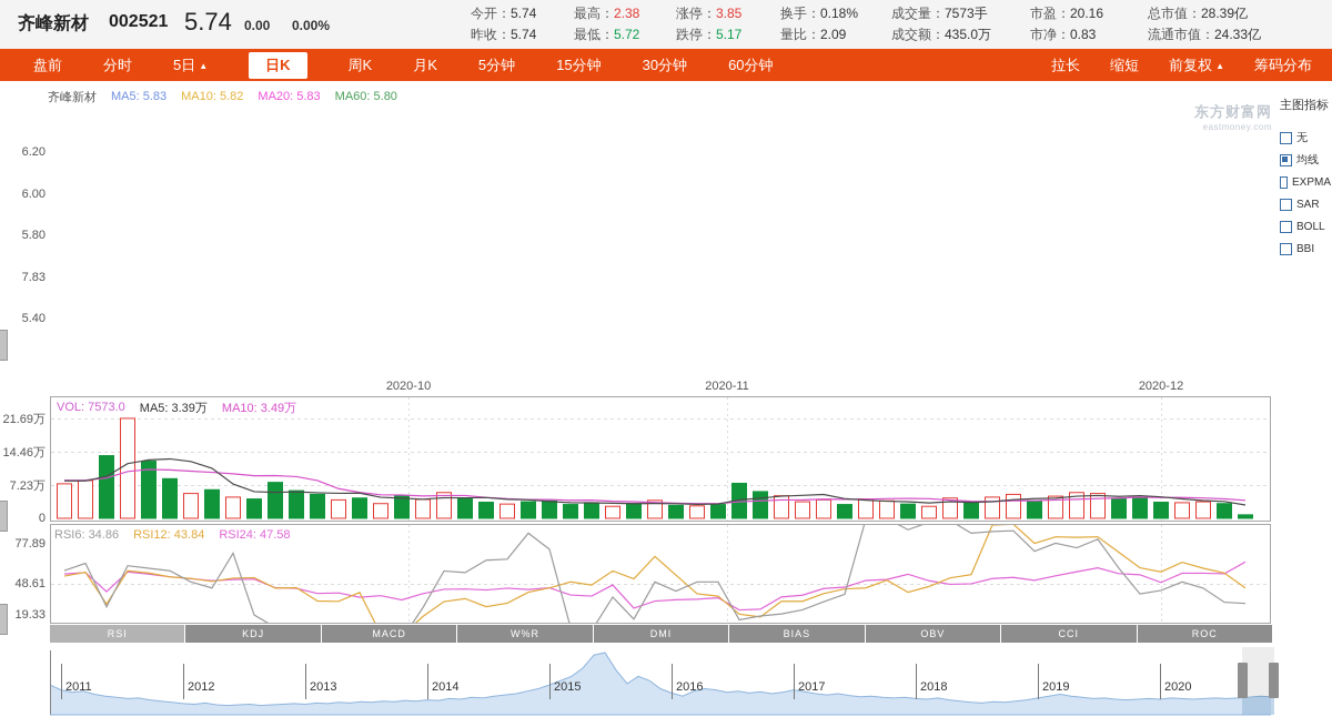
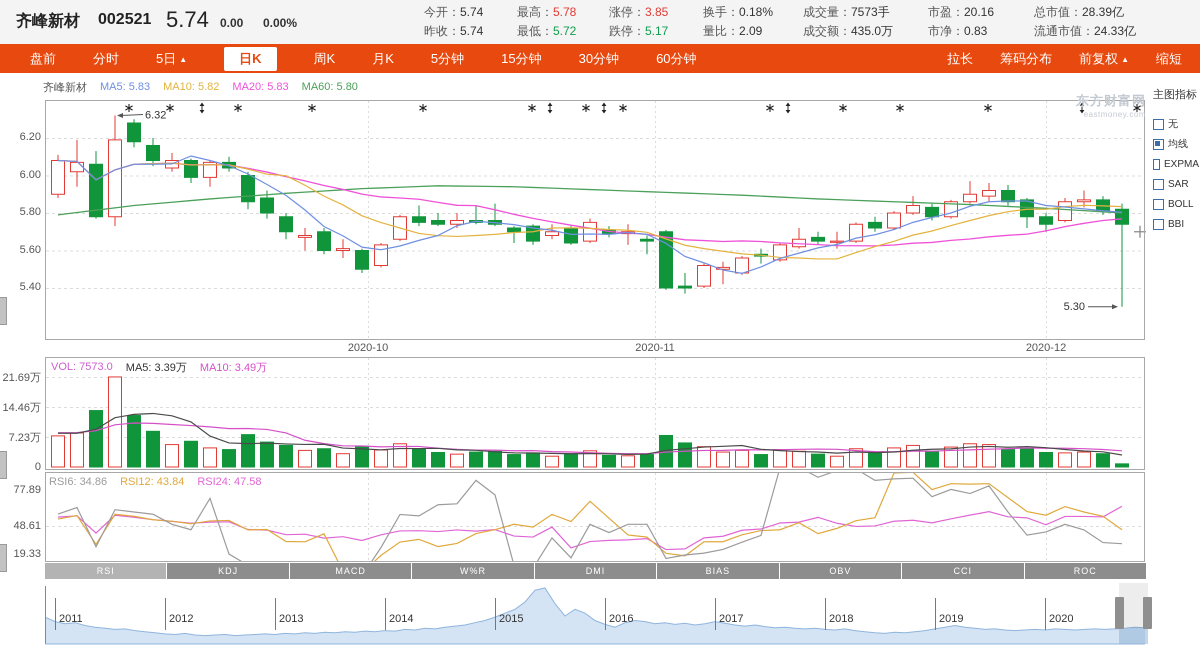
  齐峰新材
  002521
  5.74
  0.00
  0.00%
  今开：5.74
  昨收：5.74
- 最高：2.38
+ 最高：5.78
  最低：5.72
  涨停：3.85
  跌停：5.17
  换手：0.18%
  量比：2.09
  成交量：7573手
  成交额：435.0万
  市盈：20.16
  市净：0.83
  总市值：28.39亿
  流通市值：24.33亿
  盘前
  分时
  5日 ▲
  日K
  周K
  月K
  5分钟
  15分钟
  30分钟
  60分钟
  拉长
- 缩短
+ 筹码分布
  前复权 ▲
- 筹码分布
+ 缩短
  齐峰新材
  MA5: 5.83
  MA10: 5.82
  MA20: 5.83
  MA60: 5.80
+ 6.32
+ 5.30
  6.20
  6.00
  5.80
- 7.83
+ 5.60
  5.40
  2020-10
  2020-11
  2020-12
  东方财富网
  eastmoney.com
  主图指标
  无
  均线
  EXPMA
  SAR
  BOLL
  BBI
  VOL: 7573.0
  MA5: 3.39万
  MA10: 3.49万
  21.69万
  14.46万
  7.23万
  0
  RSI6: 34.86
  RSI12: 43.84
  RSI24: 47.58
  77.89
  48.61
  19.33
  RSI
  KDJ
  MACD
  W%R
  DMI
  BIAS
  OBV
  CCI
  ROC
  2011
  2012
  2013
  2014
  2015
  2016
  2017
  2018
  2019
  2020
